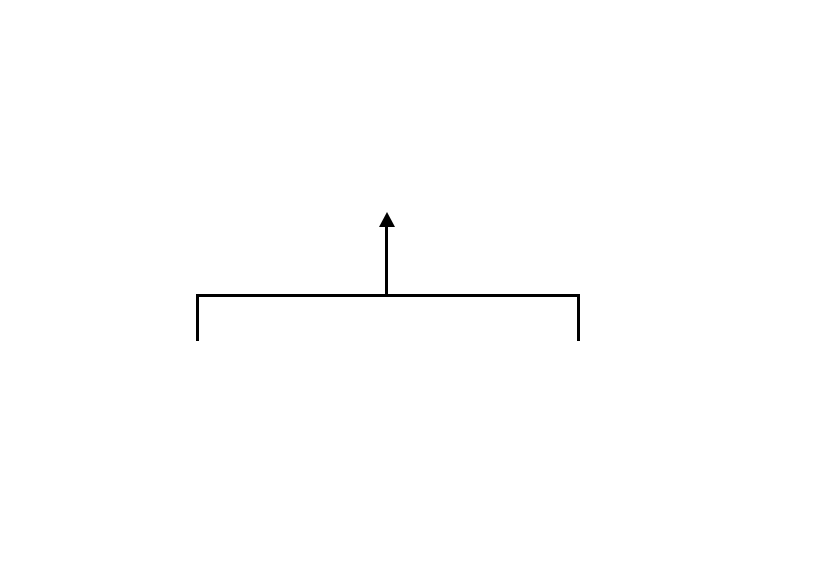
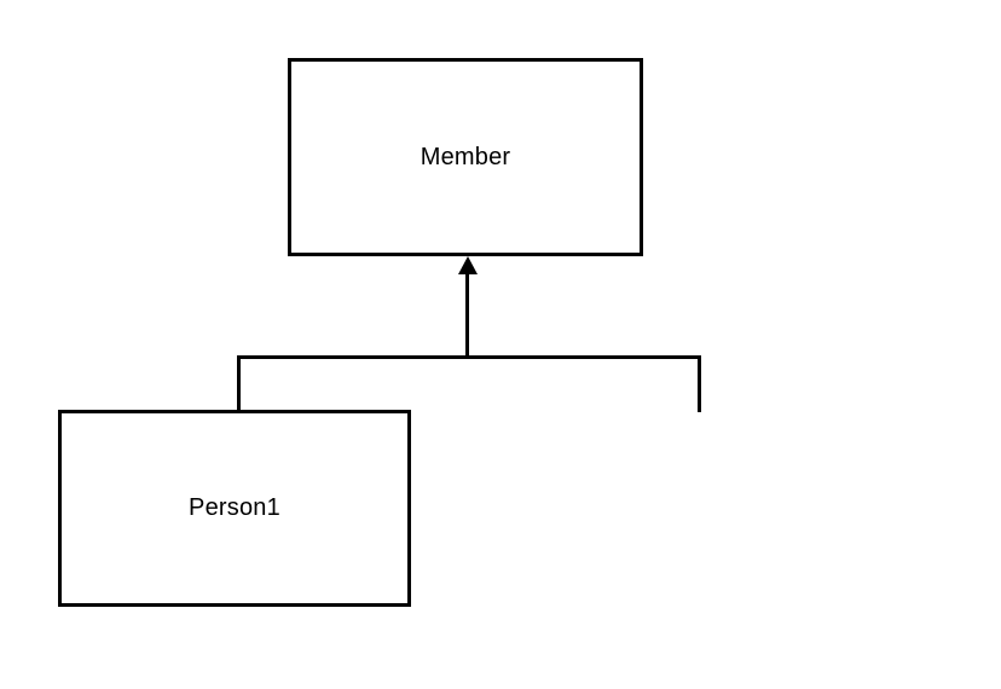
+ Member
+ Person1
